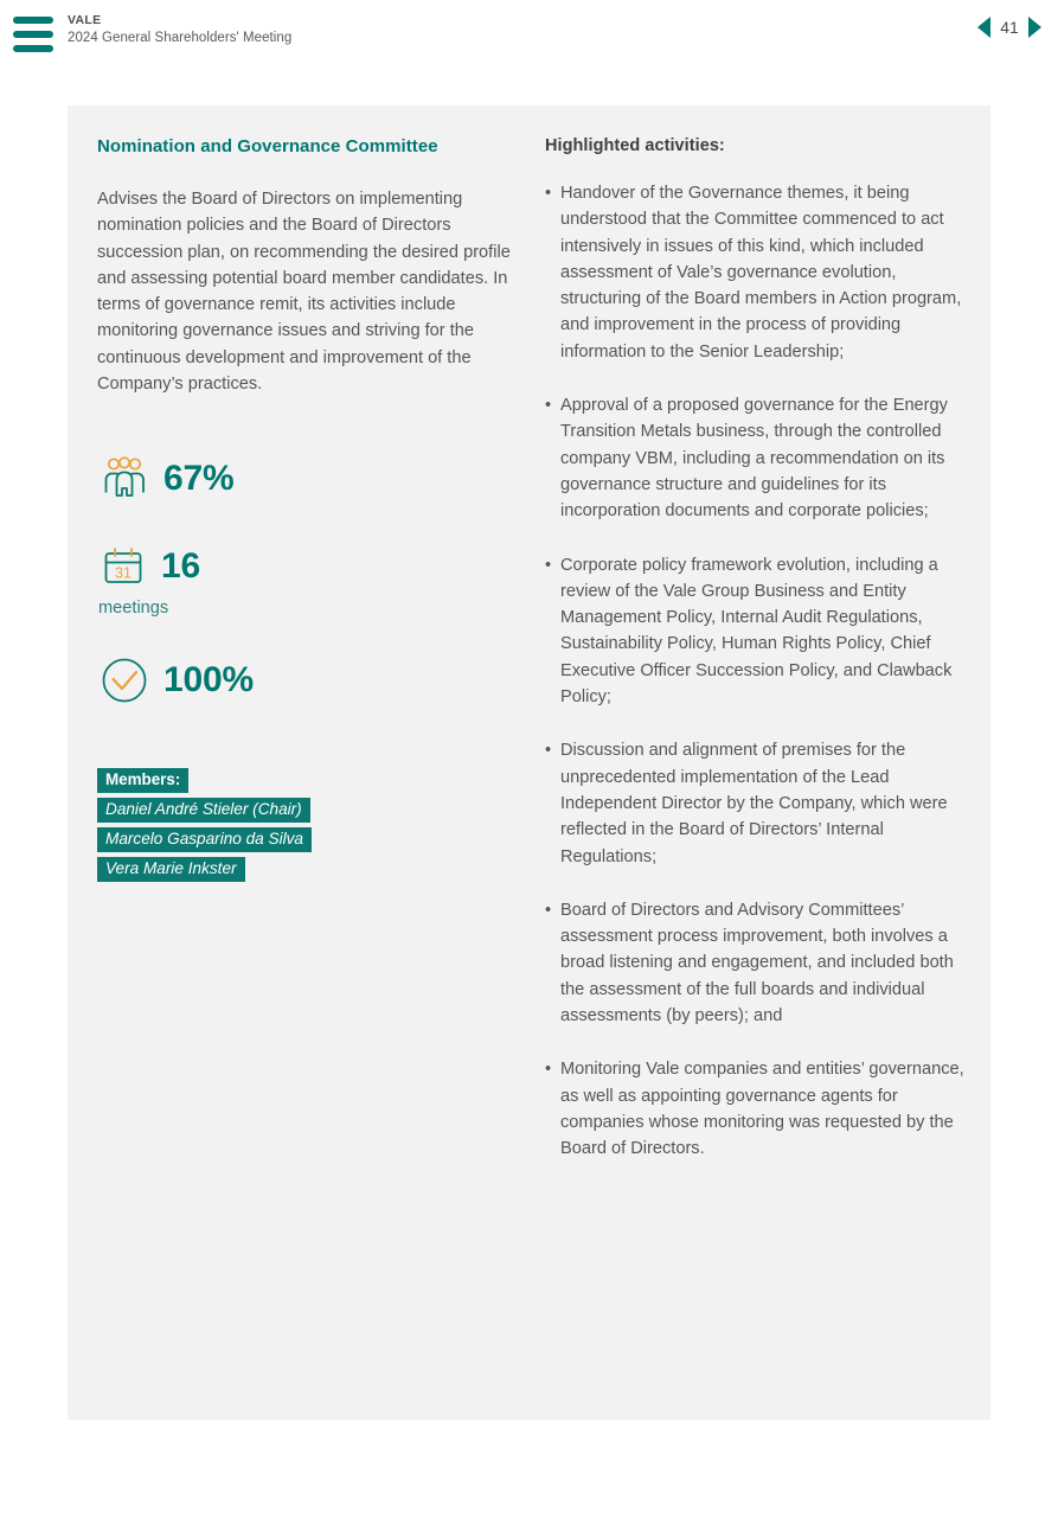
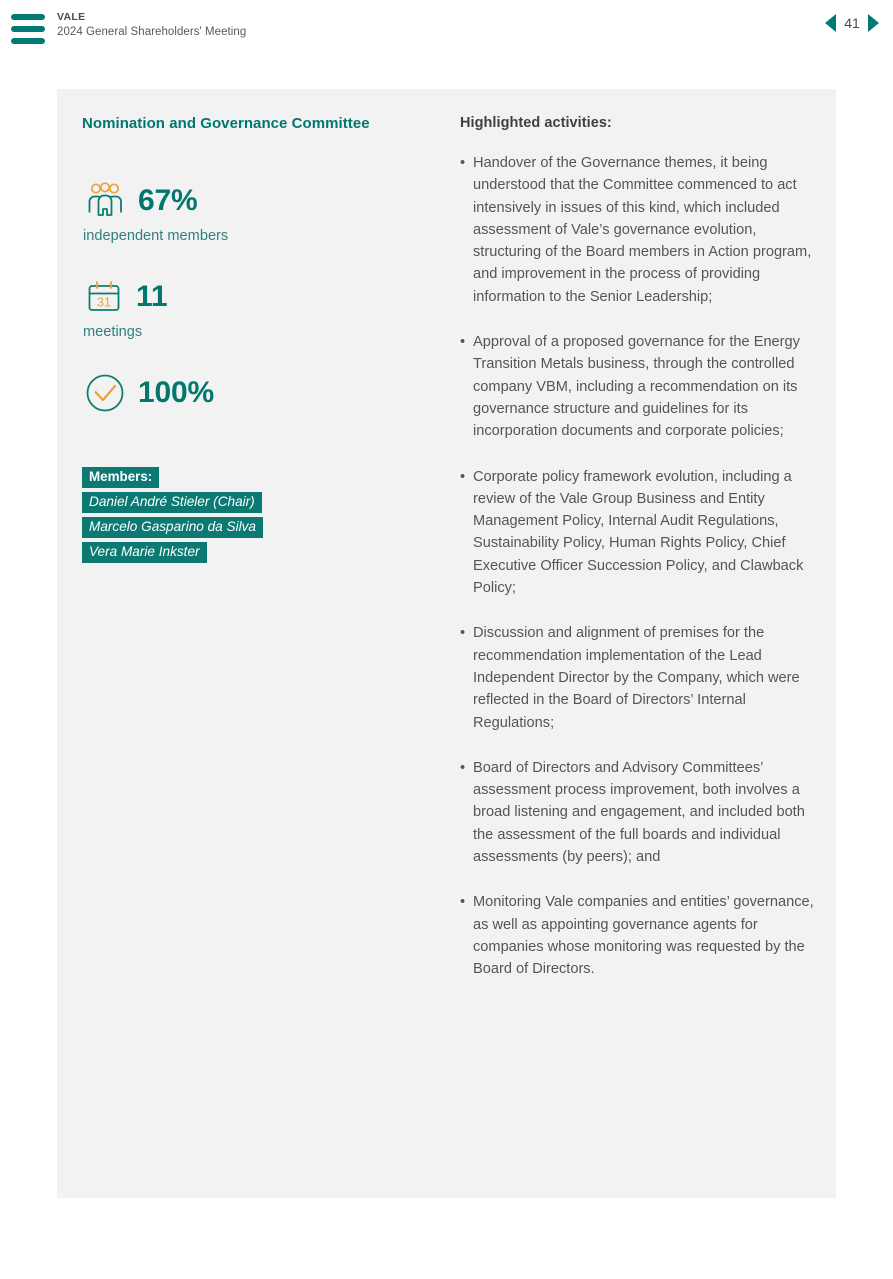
  VALE
  2024 General Shareholders' Meeting
  41
  Nomination and Governance Committee
- Advises the Board of Directors on implementing nomination policies and the Board of Directors succession plan, on recommending the desired profile and assessing potential board member candidates. In terms of governance remit, its activities include monitoring governance issues and striving for the continuous development and improvement of the Company’s practices.
  67%
+ independent members
  31
- 16
+ 11
  meetings
  100%
  Members:
  Daniel André Stieler (Chair)
  Marcelo Gasparino da Silva
  Vera Marie Inkster
  Highlighted activities:
  •
  Handover of the Governance themes, it being understood that the Committee commenced to act intensively in issues of this kind, which included assessment of Vale’s governance evolution, structuring of the Board members in Action program, and improvement in the process of providing information to the Senior Leadership;
  •
  Approval of a proposed governance for the Energy Transition Metals business, through the controlled company VBM, including a recommendation on its governance structure and guidelines for its incorporation documents and corporate policies;
  •
  Corporate policy framework evolution, including a review of the Vale Group Business and Entity Management Policy, Internal Audit Regulations, Sustainability Policy, Human Rights Policy, Chief Executive Officer Succession Policy, and Clawback Policy;
  •
- Discussion and alignment of premises for the unprecedented implementation of the Lead Independent Director by the Company, which were reflected in the Board of Directors’ Internal Regulations;
+ Discussion and alignment of premises for the recommendation implementation of the Lead Independent Director by the Company, which were reflected in the Board of Directors’ Internal Regulations;
  •
  Board of Directors and Advisory Committees’ assessment process improvement, both involves a broad listening and engagement, and included both the assessment of the full boards and individual assessments (by peers); and
  •
  Monitoring Vale companies and entities’ governance, as well as appointing governance agents for companies whose monitoring was requested by the Board of Directors.
